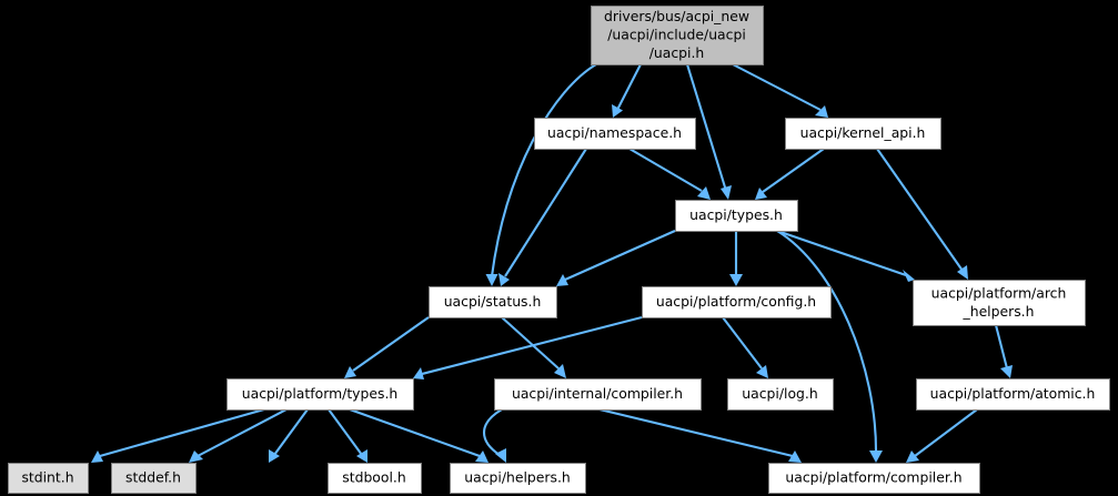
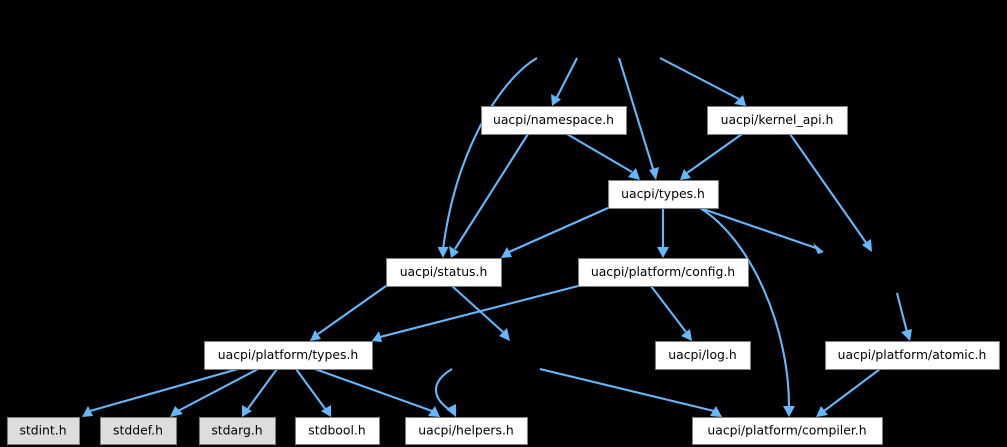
- drivers/bus/acpi_new /uacpi/include/uacpi /uacpi.h
  uacpi/namespace.h
  uacpi/kernel_api.h
  uacpi/types.h
  uacpi/status.h
  uacpi/platform/config.h
- uacpi/platform/arch _helpers.h
  uacpi/platform/types.h
- uacpi/internal/compiler.h
  uacpi/log.h
  uacpi/platform/atomic.h
  stdint.h
  stddef.h
+ stdarg.h
  stdbool.h
  uacpi/helpers.h
  uacpi/platform/compiler.h
